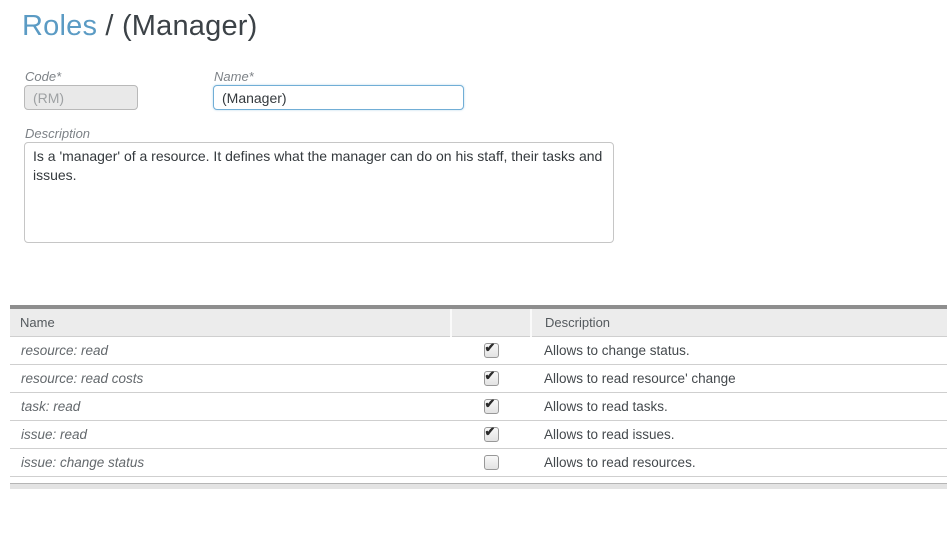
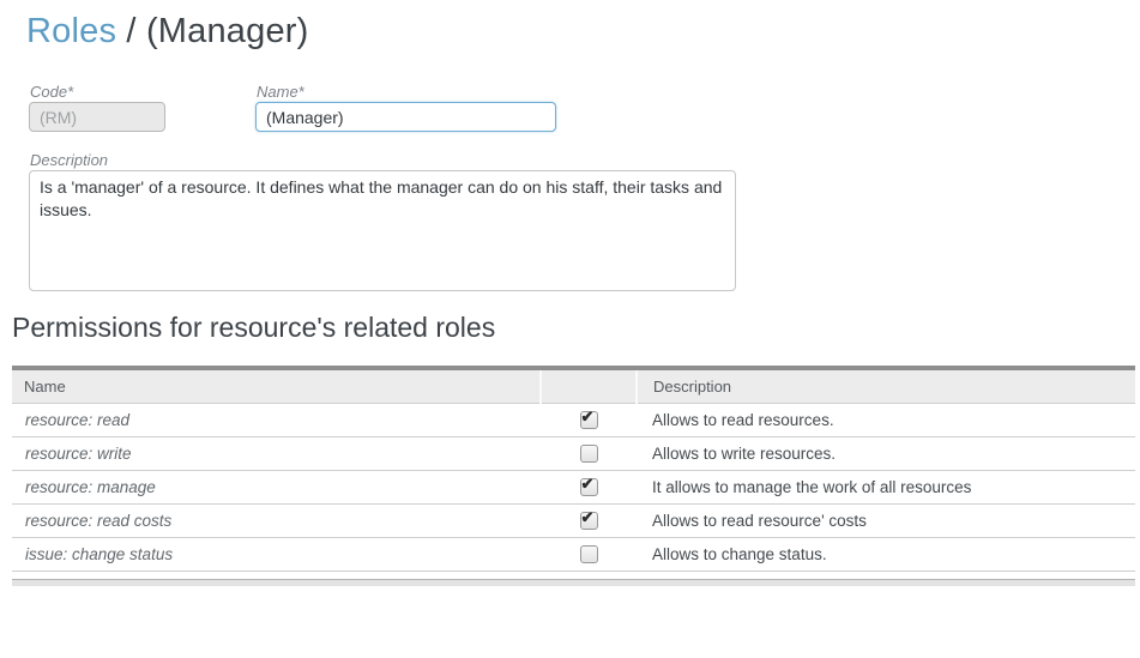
  Roles / (Manager)
  Code*
  (RM)
  Name*
  (Manager)
  Description
+ Permissions for resource's related roles
  Name		Description
- resource: read		Allows to change status.
+ resource: read		Allows to read resources.
+ resource: write		Allows to write resources.
+ resource: manage		It allows to manage the work of all resources
- resource: read costs		Allows to read resource' change
+ resource: read costs		Allows to read resource' costs
- task: read		Allows to read tasks.
- issue: read		Allows to read issues.
- issue: change status		Allows to read resources.
+ issue: change status		Allows to change status.
